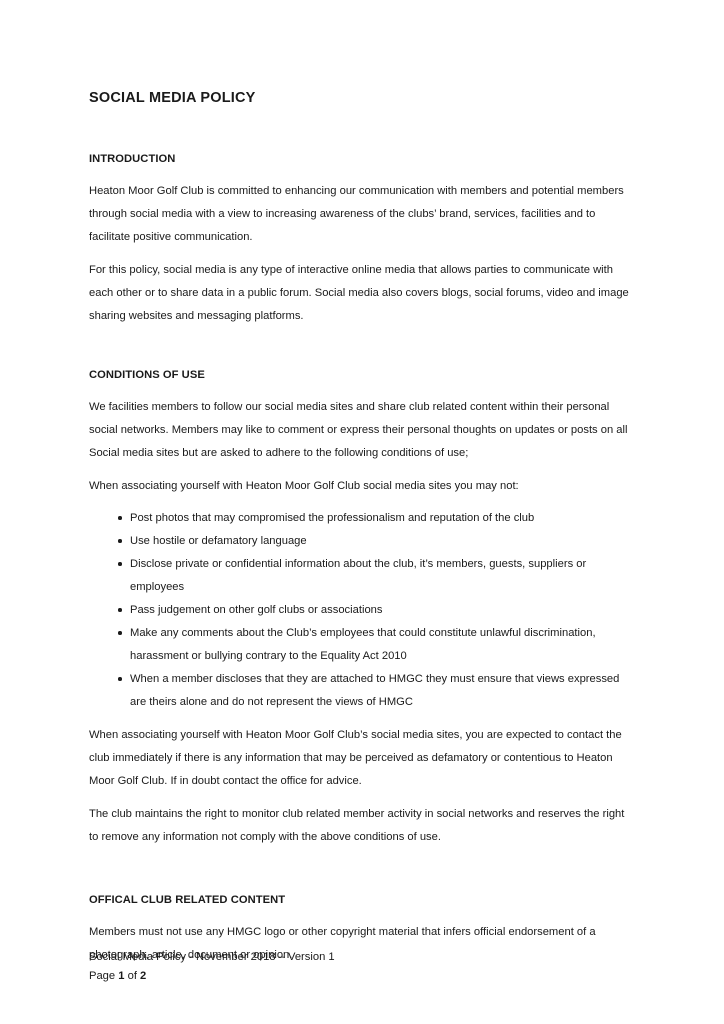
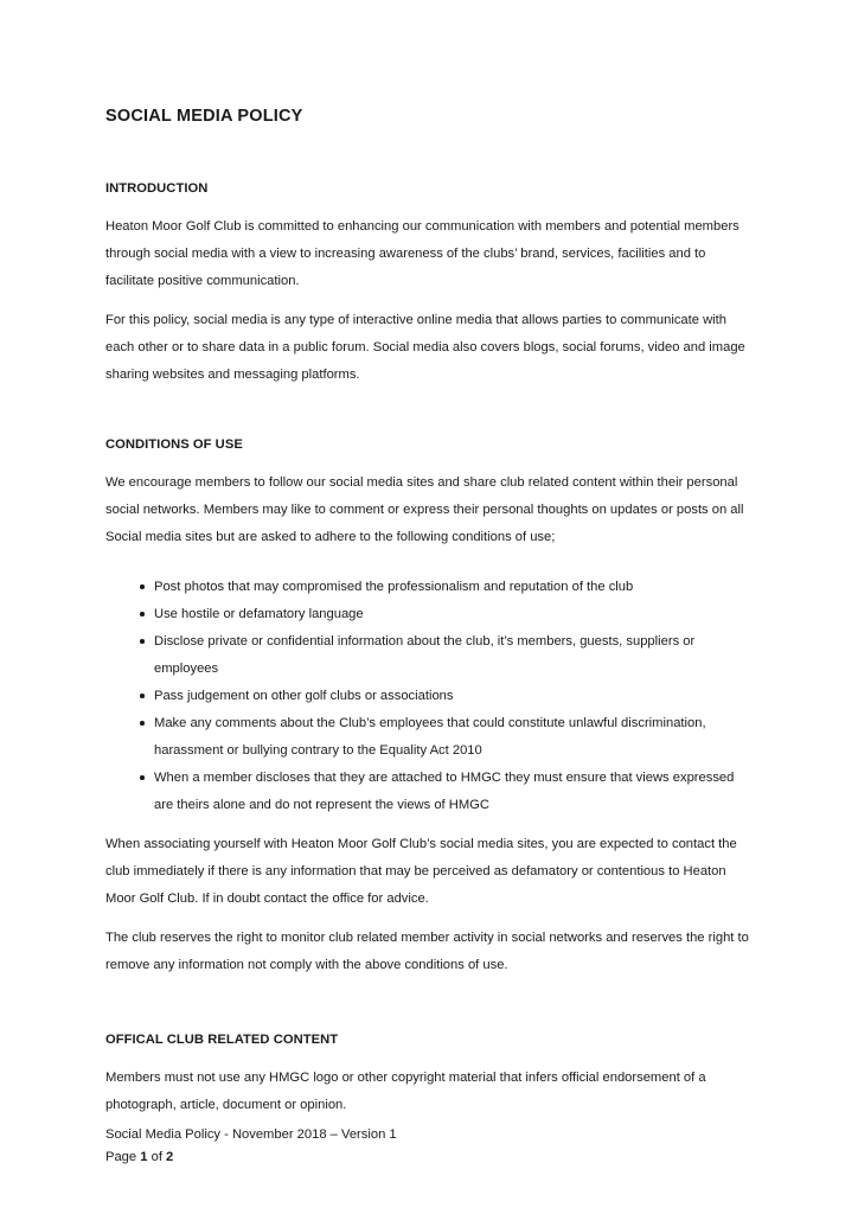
  SOCIAL MEDIA POLICY
  INTRODUCTION
  Heaton Moor Golf Club is committed to enhancing our communication with members and potential members through social media with a view to increasing awareness of the clubs’ brand, services, facilities and to facilitate positive communication.
  For this policy, social media is any type of interactive online media that allows parties to communicate with each other or to share data in a public forum. Social media also covers blogs, social forums, video and image sharing websites and messaging platforms.
  CONDITIONS OF USE
- We facilities members to follow our social media sites and share club related content within their personal social networks. Members may like to comment or express their personal thoughts on updates or posts on all Social media sites but are asked to adhere to the following conditions of use;
+ We encourage members to follow our social media sites and share club related content within their personal social networks. Members may like to comment or express their personal thoughts on updates or posts on all Social media sites but are asked to adhere to the following conditions of use;
- When associating yourself with Heaton Moor Golf Club social media sites you may not:
  Post photos that may compromised the professionalism and reputation of the club
  Use hostile or defamatory language
  Disclose private or confidential information about the club, it’s members, guests, suppliers or employees
  Pass judgement on other golf clubs or associations
  Make any comments about the Club’s employees that could constitute unlawful discrimination, harassment or bullying contrary to the Equality Act 2010
  When a member discloses that they are attached to HMGC they must ensure that views expressed are theirs alone and do not represent the views of HMGC
  When associating yourself with Heaton Moor Golf Club’s social media sites, you are expected to contact the club immediately if there is any information that may be perceived as defamatory or contentious to Heaton Moor Golf Club. If in doubt contact the office for advice.
- The club maintains the right to monitor club related member activity in social networks and reserves the right to remove any information not comply with the above conditions of use.
+ The club reserves the right to monitor club related member activity in social networks and reserves the right to remove any information not comply with the above conditions of use.
  OFFICAL CLUB RELATED CONTENT
  Members must not use any HMGC logo or other copyright material that infers official endorsement of a photograph, article, document or opinion.
  Social Media Policy - November 2018 – Version 1
  Page 1 of 2
